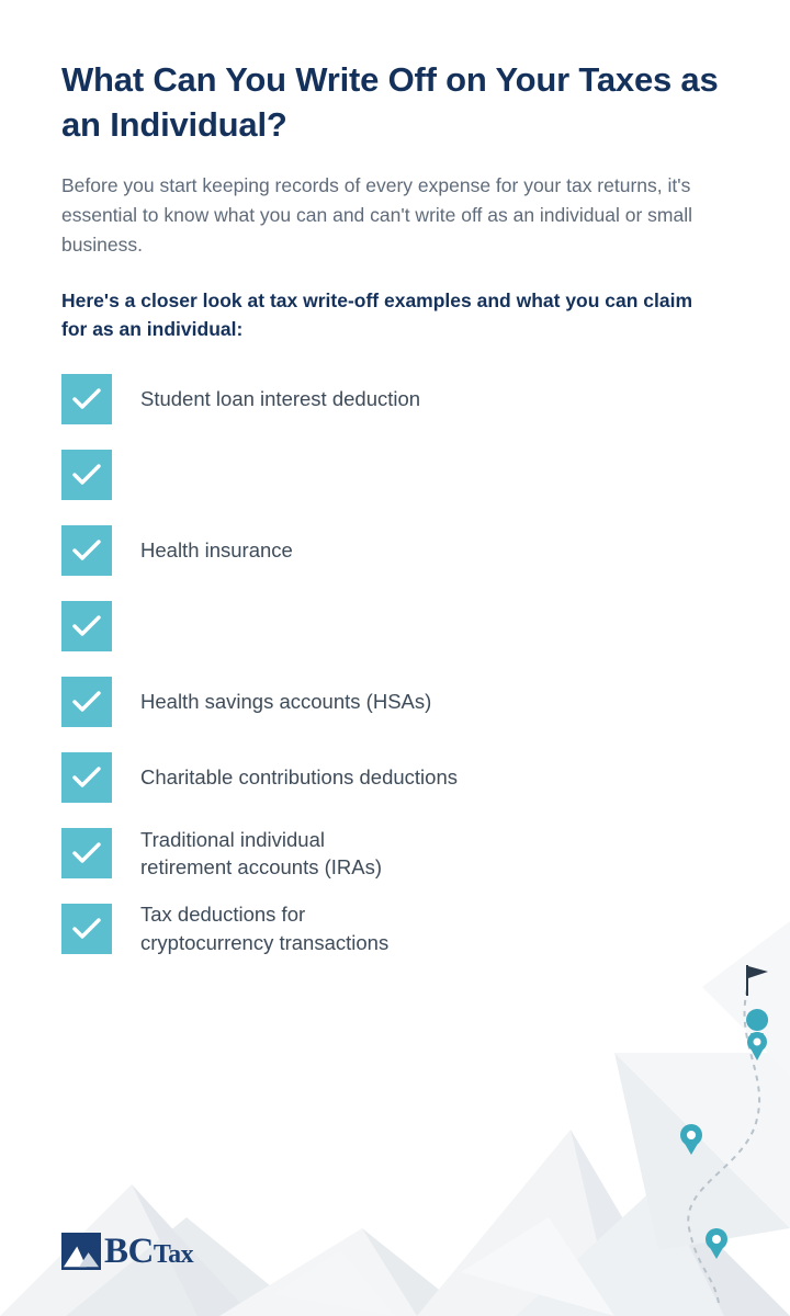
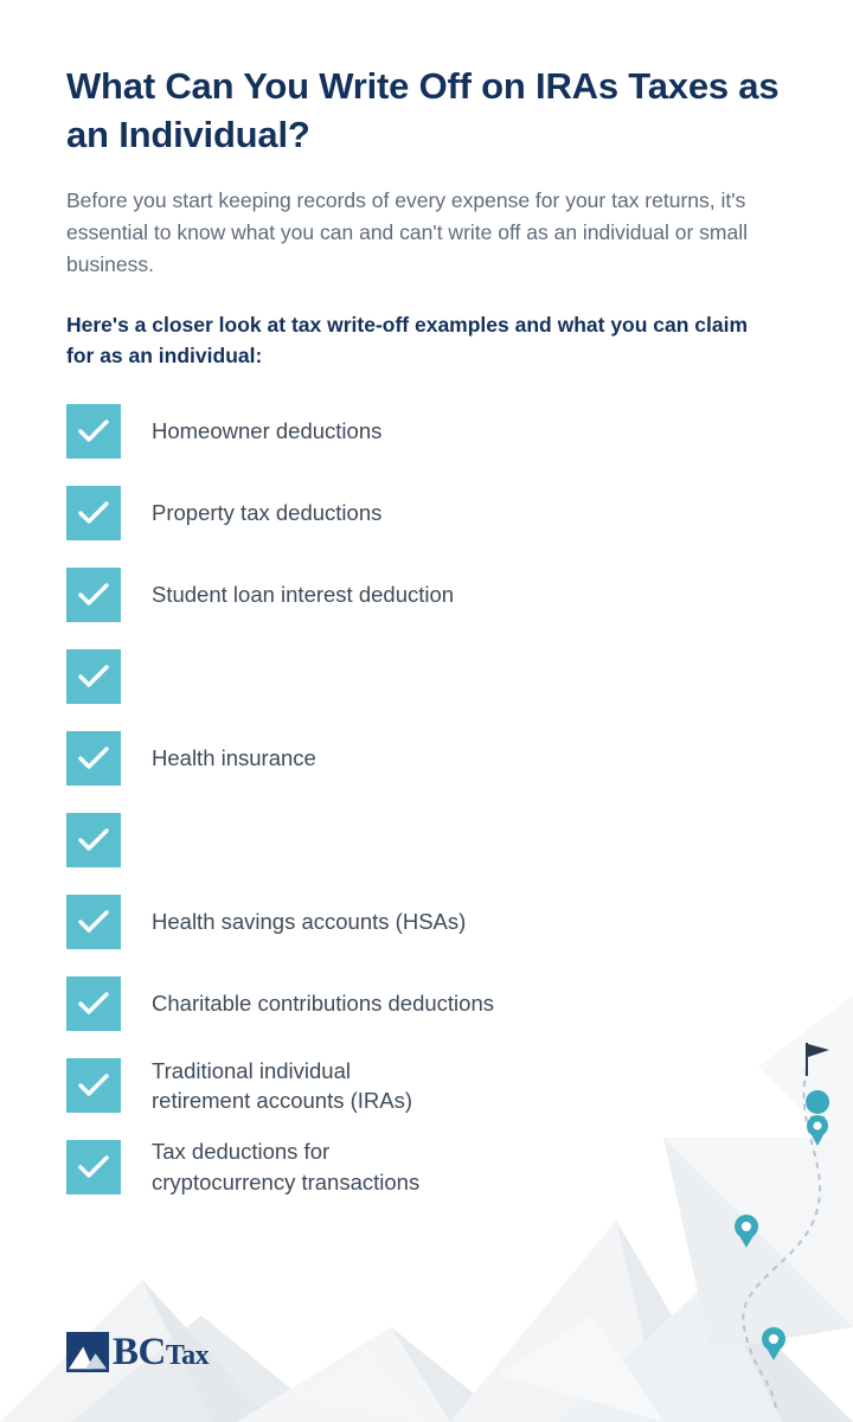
- What Can You Write Off on Your Taxes as an Individual?
+ What Can You Write Off on IRAs Taxes as an Individual?
  Before you start keeping records of every expense for your tax returns, it's essential to know what you can and can't write off as an individual or small business.
  Here's a closer look at tax write-off examples and what you can claim for as an individual:
+ Homeowner deductions
+ Property tax deductions
  Student loan interest deduction
  Health insurance
  Health savings accounts (HSAs)
  Charitable contributions deductions
  Traditional individual
  retirement accounts (IRAs)
  Tax deductions for
  cryptocurrency transactions
  BCTax
